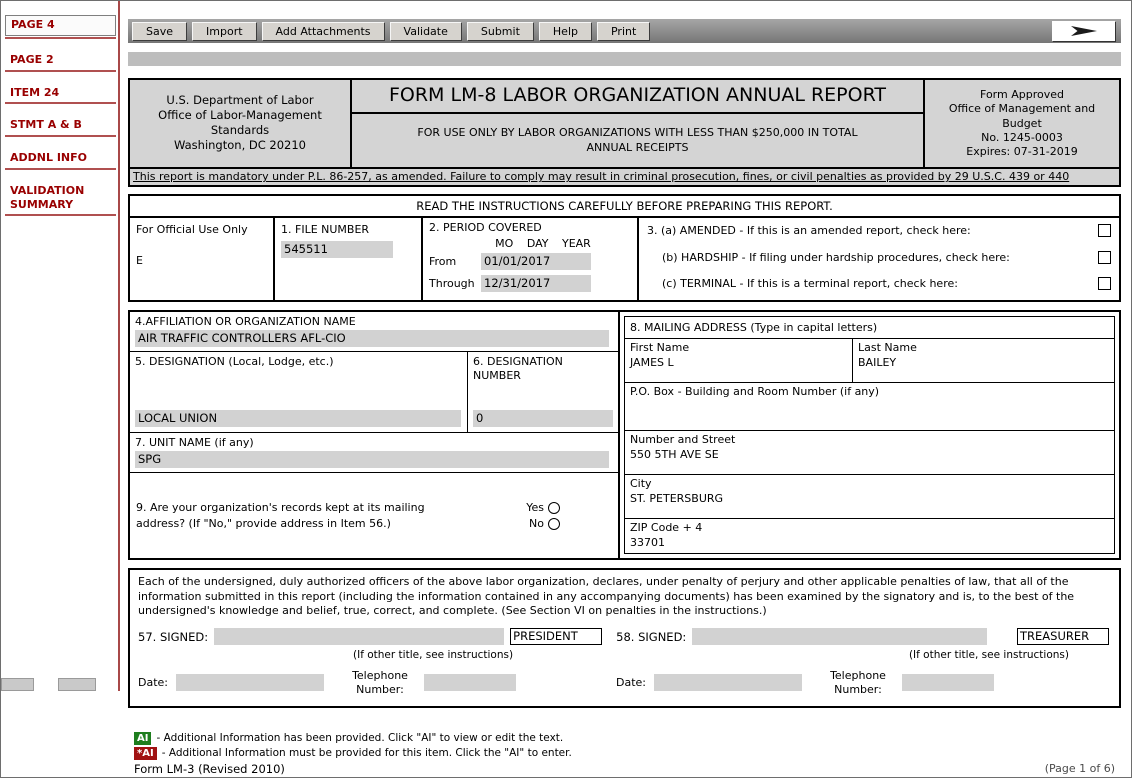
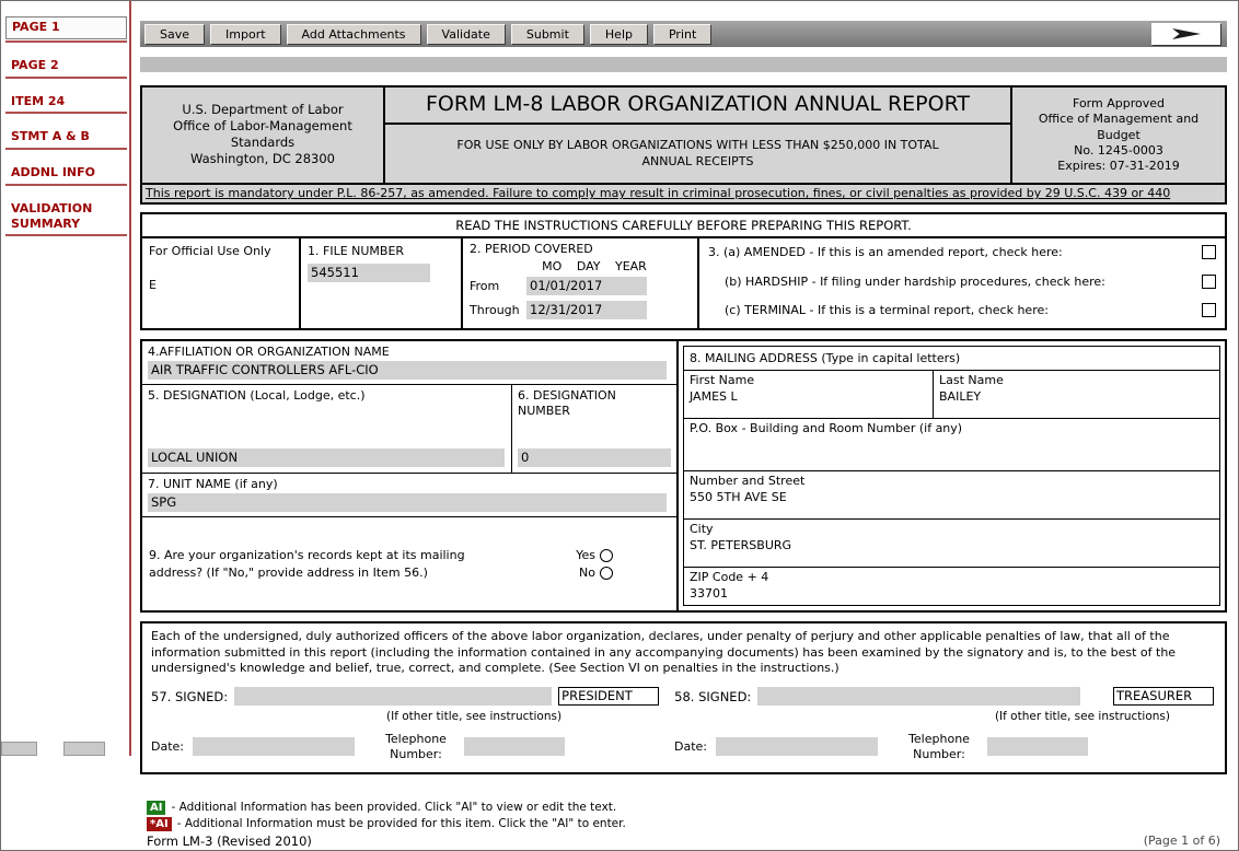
- PAGE 4
+ PAGE 1
  PAGE 2
  ITEM 24
  STMT A & B
  ADDNL INFO
  VALIDATION SUMMARY
  Save
  Import
  Add Attachments
  Validate
  Submit
  Help
  Print
  U.S. Department of Labor
  Office of Labor-Management Standards
- Washington, DC 20210
+ Washington, DC 28300
  FORM LM-8 LABOR ORGANIZATION ANNUAL REPORT
  FOR USE ONLY BY LABOR ORGANIZATIONS WITH LESS THAN $250,000 IN TOTAL ANNUAL RECEIPTS
  Form Approved
  Office of Management and Budget
  No. 1245-0003
  Expires: 07-31-2019
  This report is mandatory under P.L. 86-257, as amended. Failure to comply may result in criminal prosecution, fines, or civil penalties as provided by 29 U.S.C. 439 or 440
  READ THE INSTRUCTIONS CAREFULLY BEFORE PREPARING THIS REPORT.
  For Official Use Only
  E
  1. FILE NUMBER
  545511
  2. PERIOD COVERED
  MO DAY YEAR
  From
  01/01/2017
  Through
  12/31/2017
  3. (a) AMENDED - If this is an amended report, check here:
  (b) HARDSHIP - If filing under hardship procedures, check here:
  (c) TERMINAL - If this is a terminal report, check here:
  4.AFFILIATION OR ORGANIZATION NAME
  AIR TRAFFIC CONTROLLERS AFL-CIO
  5. DESIGNATION (Local, Lodge, etc.)
  LOCAL UNION
  6. DESIGNATION NUMBER
  0
  7. UNIT NAME (if any)
  SPG
  9. Are your organization's records kept at its mailing address? (If "No," provide address in Item 56.)
  Yes
  No
  8. MAILING ADDRESS (Type in capital letters)
  First Name
  JAMES L
  Last Name
  BAILEY
  P.O. Box - Building and Room Number (if any)
  Number and Street
  550 5TH AVE SE
  City
  ST. PETERSBURG
  ZIP Code + 4
  33701
  Each of the undersigned, duly authorized officers of the above labor organization, declares, under penalty of perjury and other applicable penalties of law, that all of the information submitted in this report (including the information contained in any accompanying documents) has been examined by the signatory and is, to the best of the undersigned's knowledge and belief, true, correct, and complete. (See Section VI on penalties in the instructions.)
  57. SIGNED:
  PRESIDENT
  58. SIGNED:
  TREASURER
  (If other title, see instructions)
  (If other title, see instructions)
  Date:
  Telephone Number:
  Date:
  Telephone Number:
  AI
  - Additional Information has been provided. Click "AI" to view or edit the text.
  *AI
  - Additional Information must be provided for this item. Click the "AI" to enter.
  Form LM-3 (Revised 2010)
  (Page 1 of 6)
